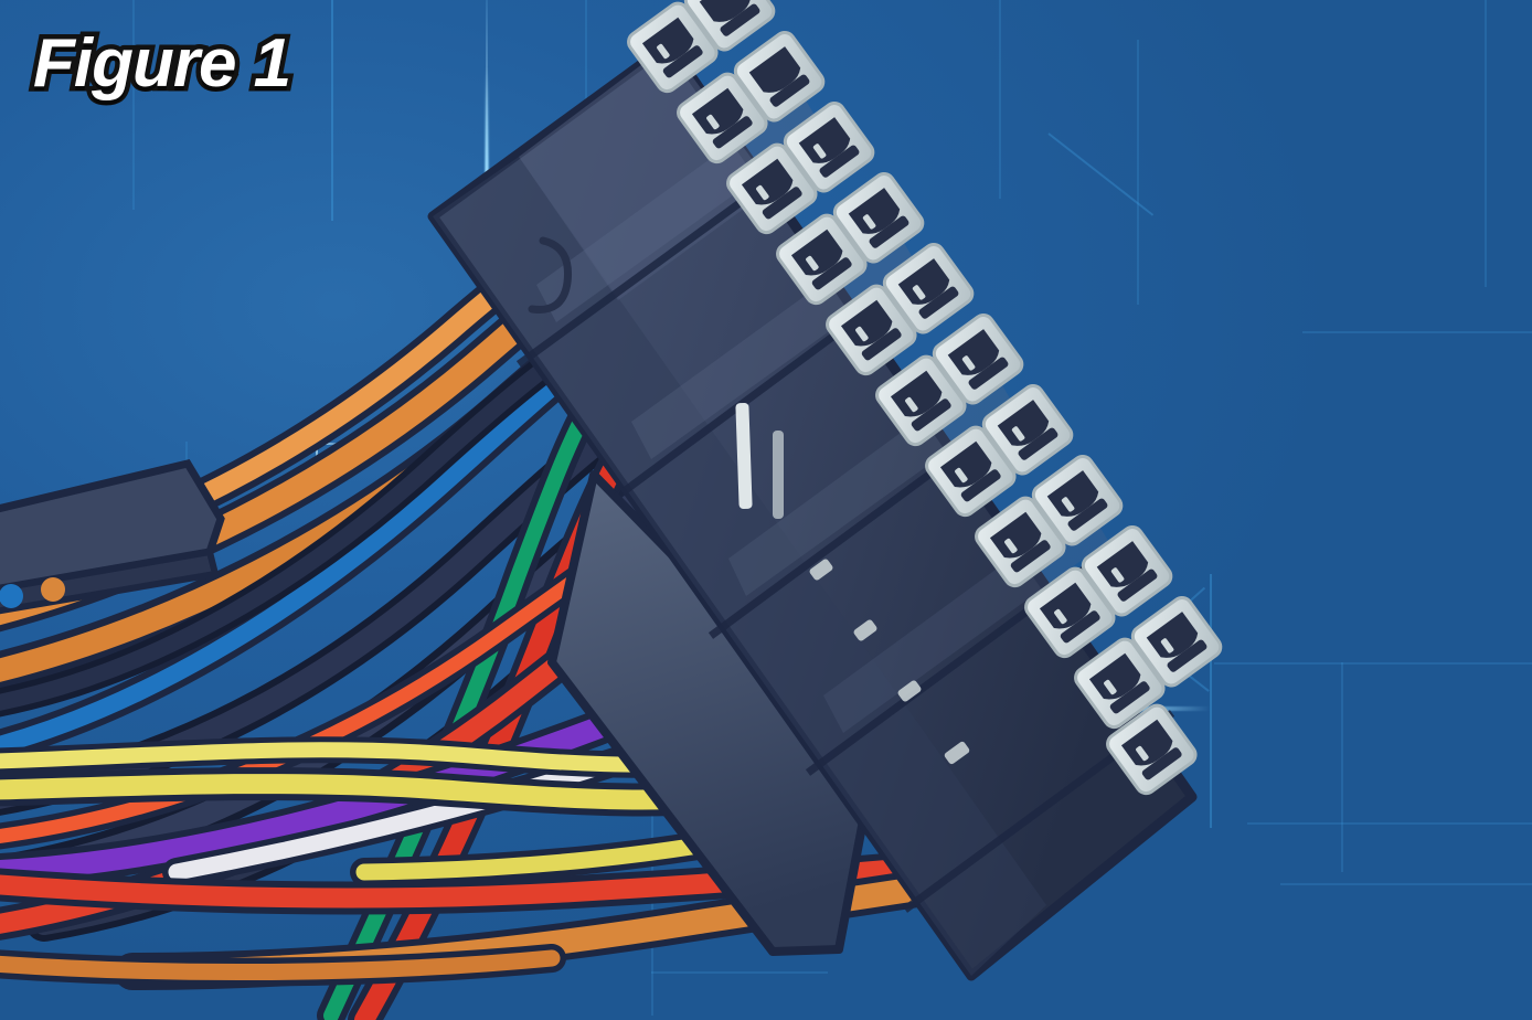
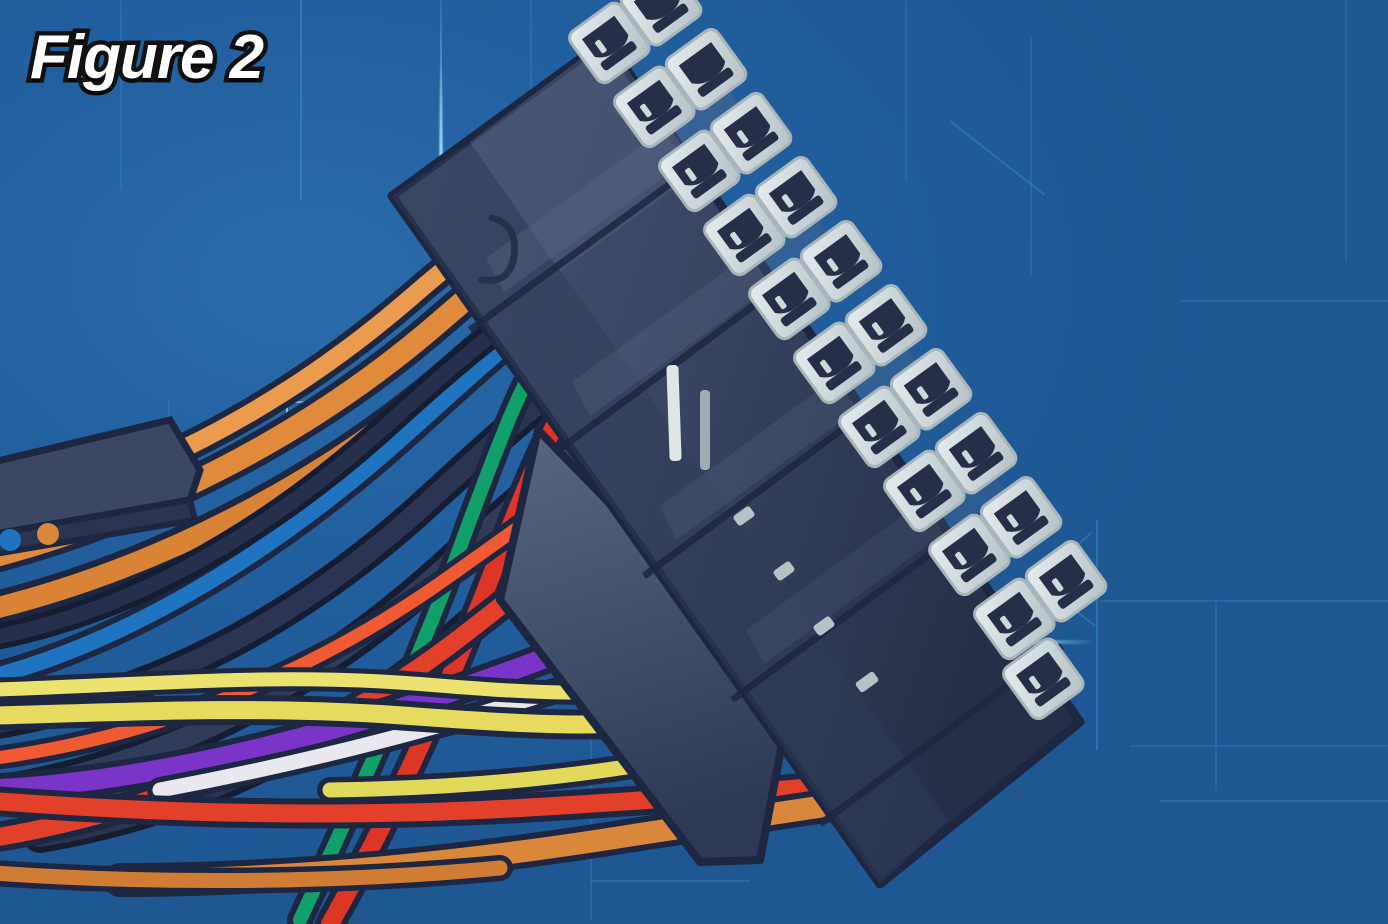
- Figure 1
+ Figure 2
